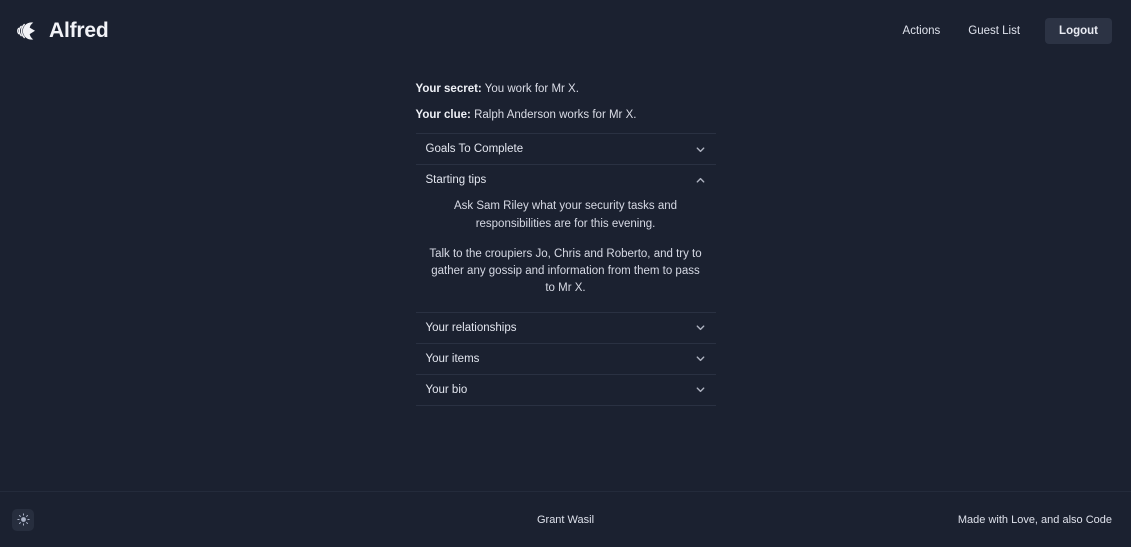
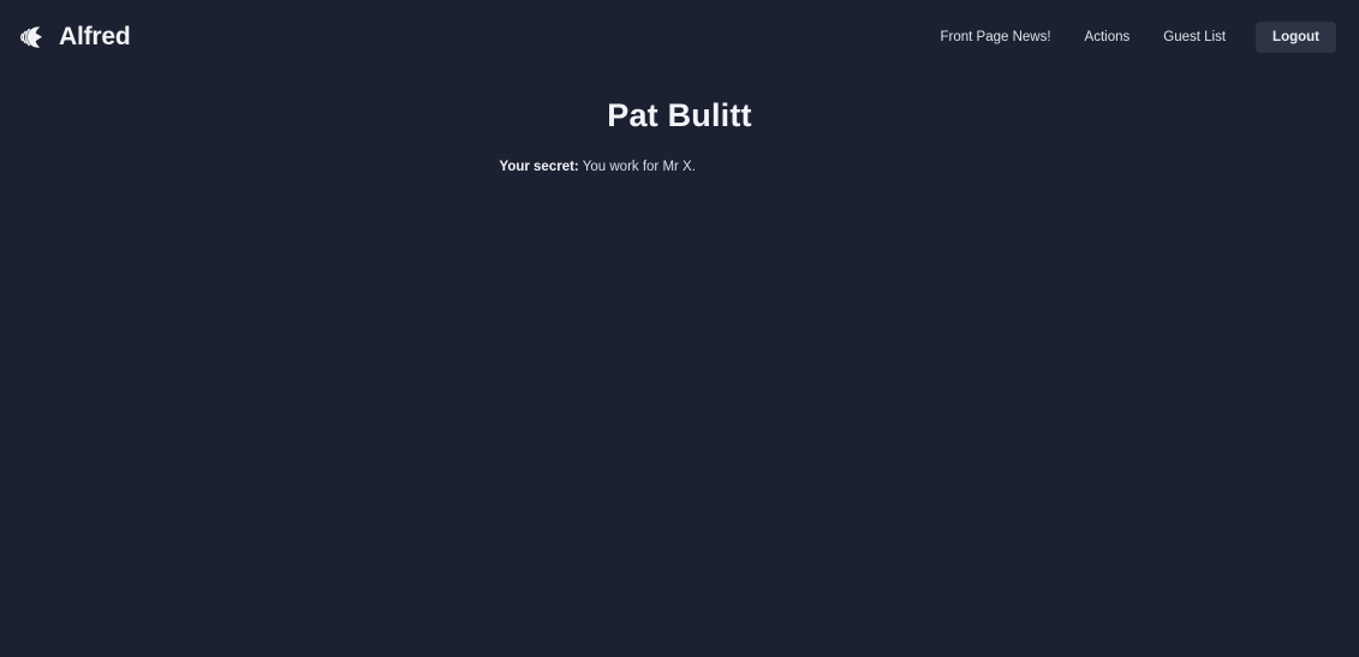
  Alfred
+ Front Page News!
  Actions
  Guest List
  Logout
+ Pat Bulitt
  Your secret: You work for Mr X.
- Your clue: Ralph Anderson works for Mr X.
- Goals To Complete
- Starting tips
- Ask Sam Riley what your security tasks and responsibilities are for this evening.
- Talk to the croupiers Jo, Chris and Roberto, and try to gather any gossip and information from them to pass to Mr X.
- Your relationships
- Your items
- Your bio
- Grant Wasil
- Made with Love, and also Code
